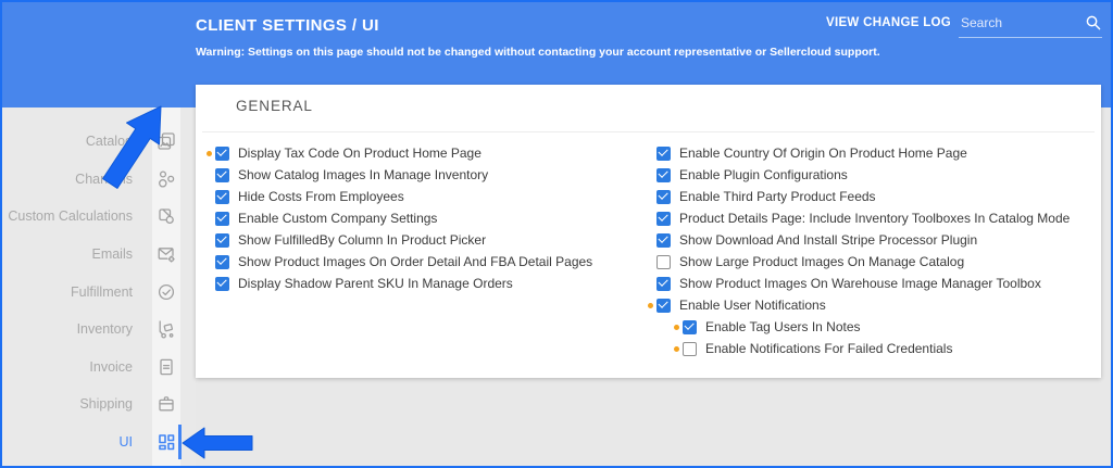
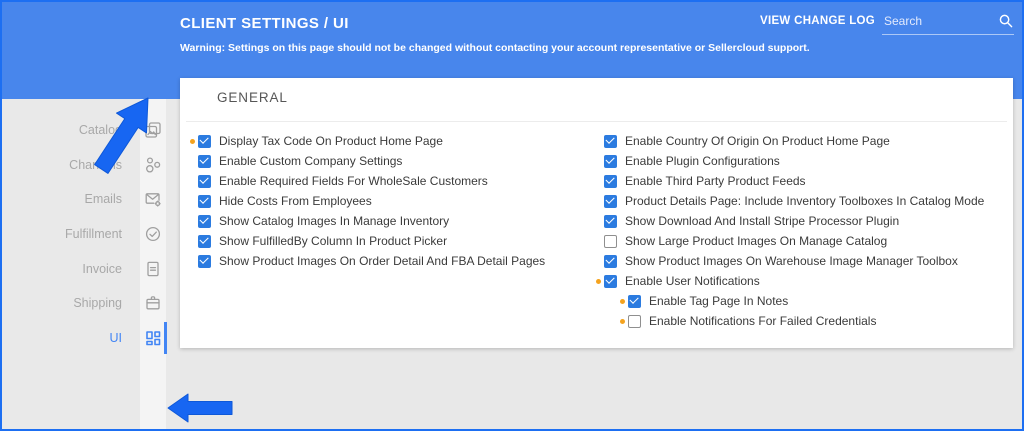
  CLIENT SETTINGS / UI
  Warning: Settings on this page should not be changed without contacting your account representative or Sellercloud support.
  VIEW CHANGE LOG
  Search
  Catalo
- Custom Calculations
  Emails
  Fulfillment
- Inventory
  Invoice
  Shipping
  UI
  GENERAL
  Display Tax Code On Product Home Page
- Show Catalog Images In Manage Inventory
+ Enable Custom Company Settings
+ Enable Required Fields For WholeSale Customers
  Hide Costs From Employees
- Enable Custom Company Settings
+ Show Catalog Images In Manage Inventory
  Show FulfilledBy Column In Product Picker
  Show Product Images On Order Detail And FBA Detail Pages
- Display Shadow Parent SKU In Manage Orders
  Enable Country Of Origin On Product Home Page
  Enable Plugin Configurations
  Enable Third Party Product Feeds
  Product Details Page: Include Inventory Toolboxes In Catalog Mode
  Show Download And Install Stripe Processor Plugin
  Show Large Product Images On Manage Catalog
  Show Product Images On Warehouse Image Manager Toolbox
  Enable User Notifications
- Enable Tag Users In Notes
+ Enable Tag Page In Notes
  Enable Notifications For Failed Credentials
